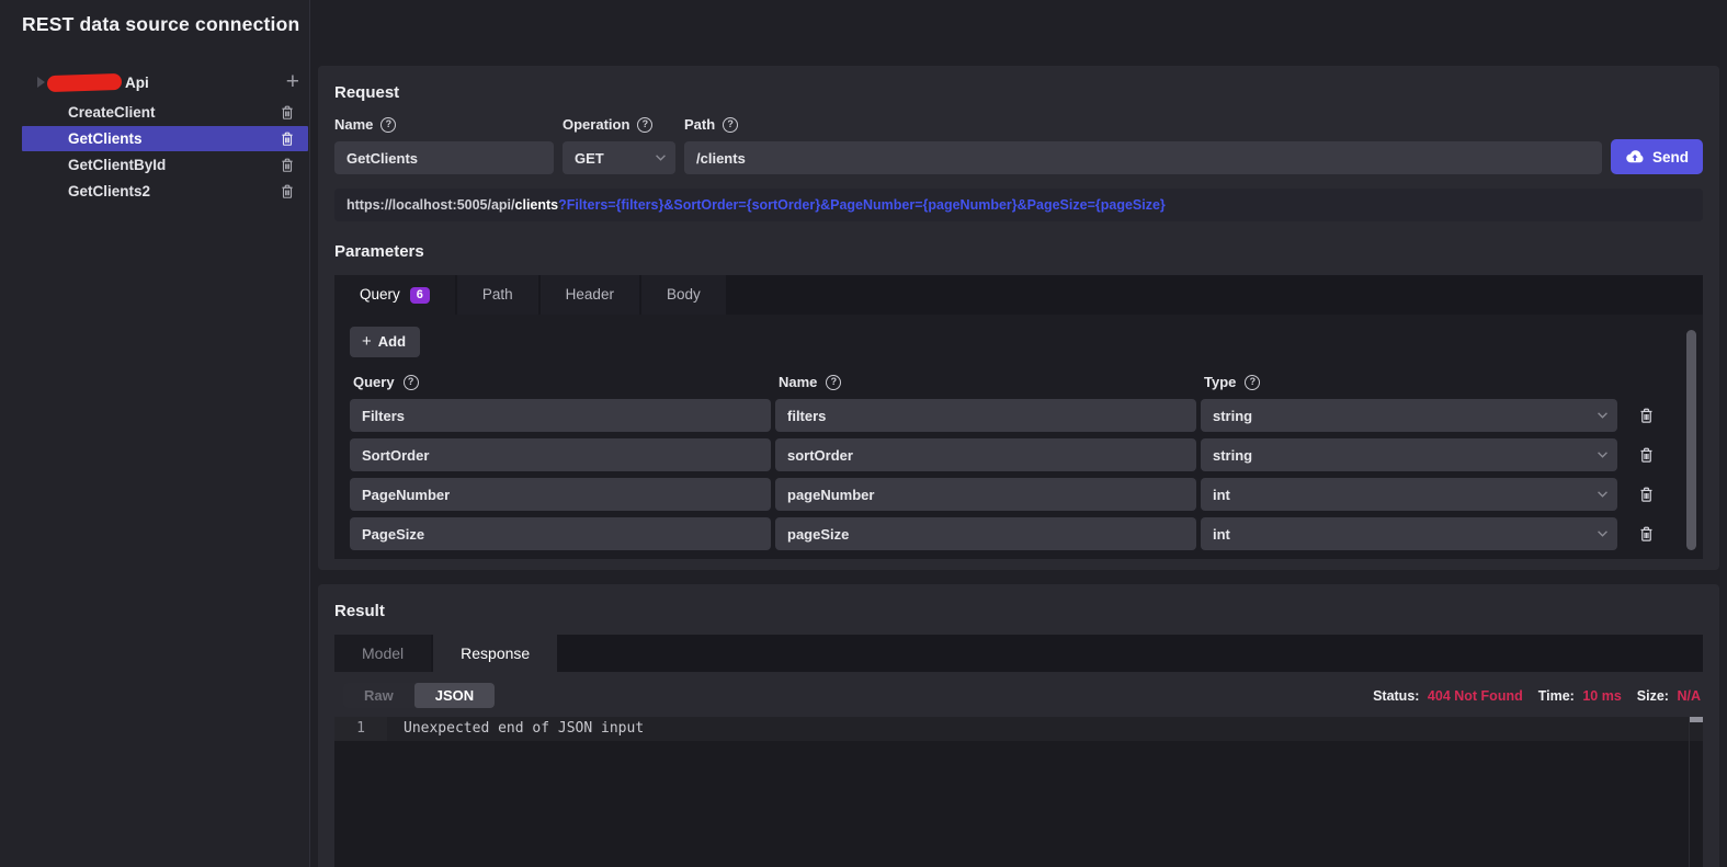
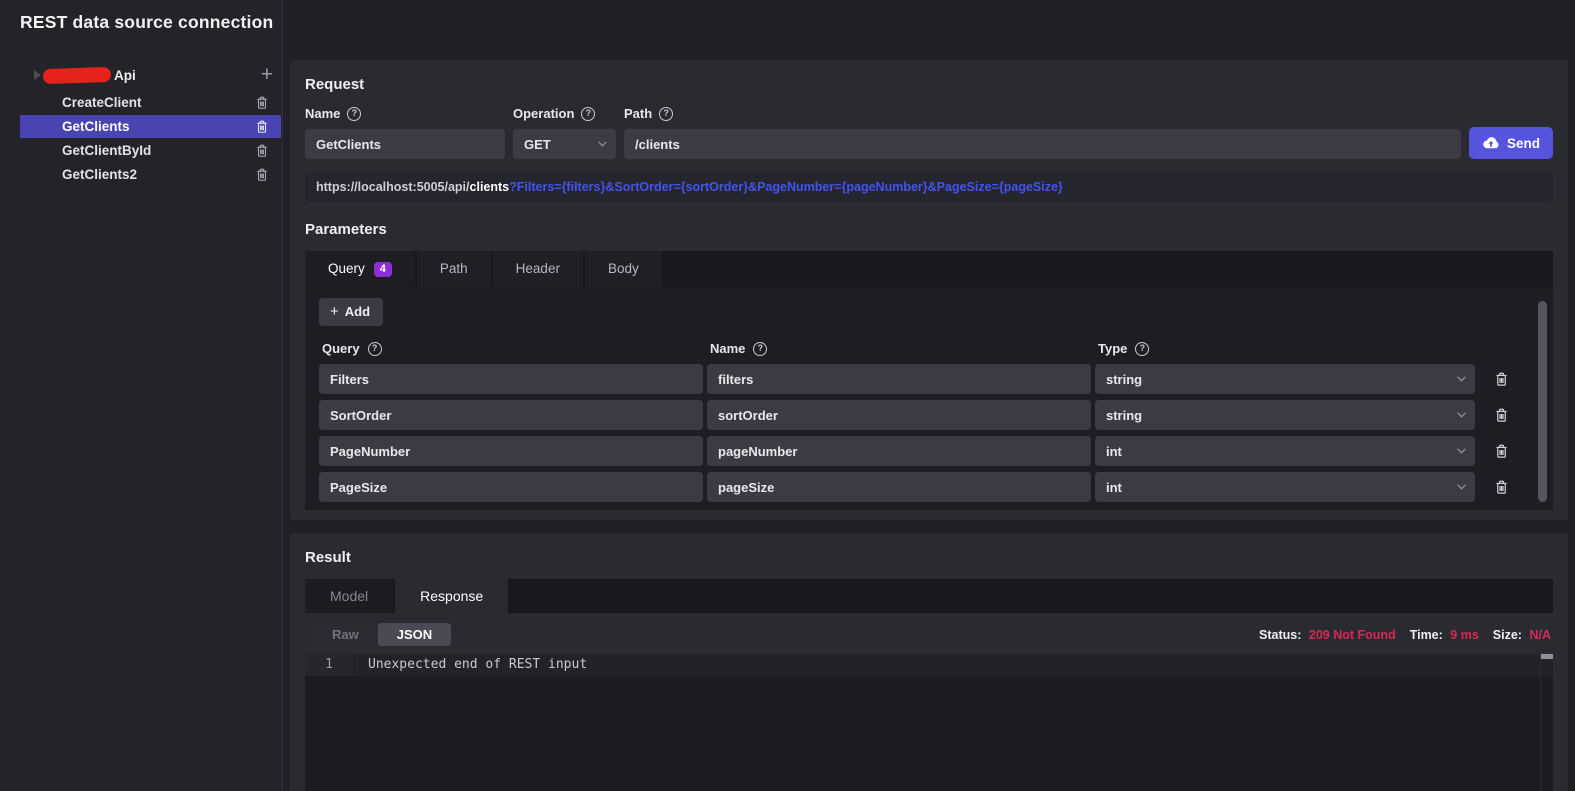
  REST data source connection
  Api
  +
  CreateClient
  GetClients
  GetClientById
  GetClients2
  Request
  Name
  ?
  GetClients
  Operation
  ?
  GET
  Path
  ?
  /clients
  Send
  https://localhost:5005/api/
  clients
  ?Filters={filters}&SortOrder={sortOrder}&PageNumber={pageNumber}&PageSize={pageSize}
  Parameters
  Query
- 6
+ 4
  Path
  Header
  Body
  +
  Add
  Query
  ?
  Name
  ?
  Type
  ?
  Filters
  filters
  string
  SortOrder
  sortOrder
  string
  PageNumber
  pageNumber
  int
  PageSize
  pageSize
  int
  Result
  Model
  Response
  Raw
  JSON
- Status: 404 Not Found
+ Status: 209 Not Found
- Time: 10 ms
+ Time: 9 ms
  Size: N/A
  1
- Unexpected end of JSON input
+ Unexpected end of REST input
